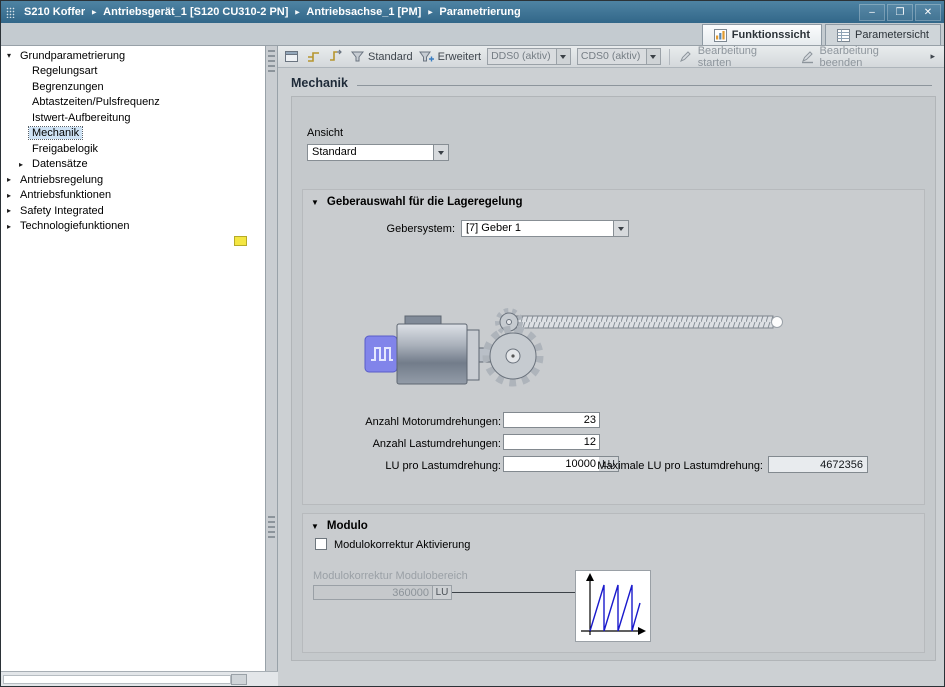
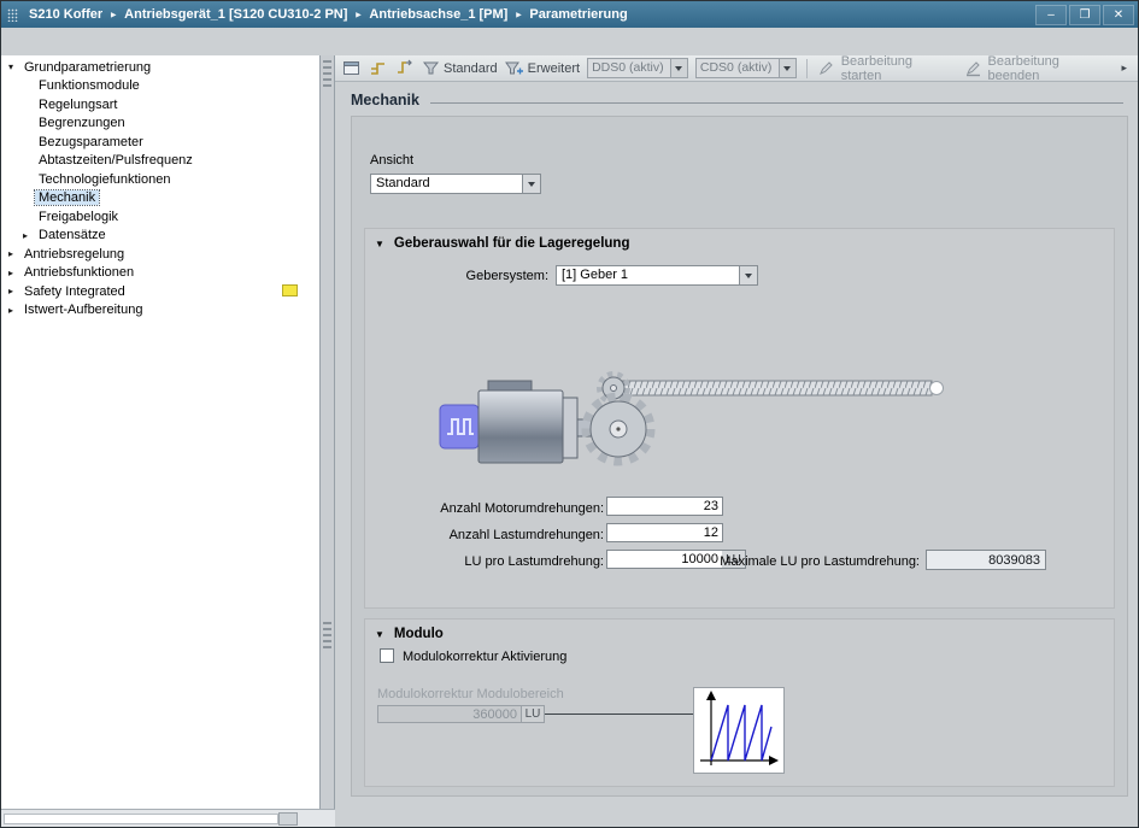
  S210 Koffer
  ▸
  Antriebsgerät_1 [S120 CU310-2 PN]
  ▸
  Antriebsachse_1 [PM]
  ▸
  Parametrierung
  –
  ❐
  ✕
- Funktionssicht
- Parametersicht
  ▾
  Grundparametrierung
+ Funktionsmodule
  Regelungsart
  Begrenzungen
+ Bezugsparameter
  Abtastzeiten/Pulsfrequenz
- Istwert-Aufbereitung
+ Technologiefunktionen
  Mechanik
  Freigabelogik
  ▸
  Datensätze
  ▸
  Antriebsregelung
  ▸
  Antriebsfunktionen
  ▸
  Safety Integrated
  ▸
- Technologiefunktionen
+ Istwert-Aufbereitung
  Standard
  Erweitert
  DDS0 (aktiv)
  CDS0 (aktiv)
  Bearbeitung starten
  Bearbeitung beenden
  ▸
  Mechanik
  Ansicht
  Standard
  ▼
  Geberauswahl für die Lageregelung
  Gebersystem:
- [7] Geber 1
+ [1] Geber 1
  Anzahl Motorumdrehungen:
  23
  Anzahl Lastumdrehungen:
  12
  LU pro Lastumdrehung:
  10000
  LU
  Maximale LU pro Lastumdrehung:
- 4672356
+ 8039083
  ▼
  Modulo
  Modulokorrektur Aktivierung
  Modulokorrektur Modulobereich
  360000
  LU
